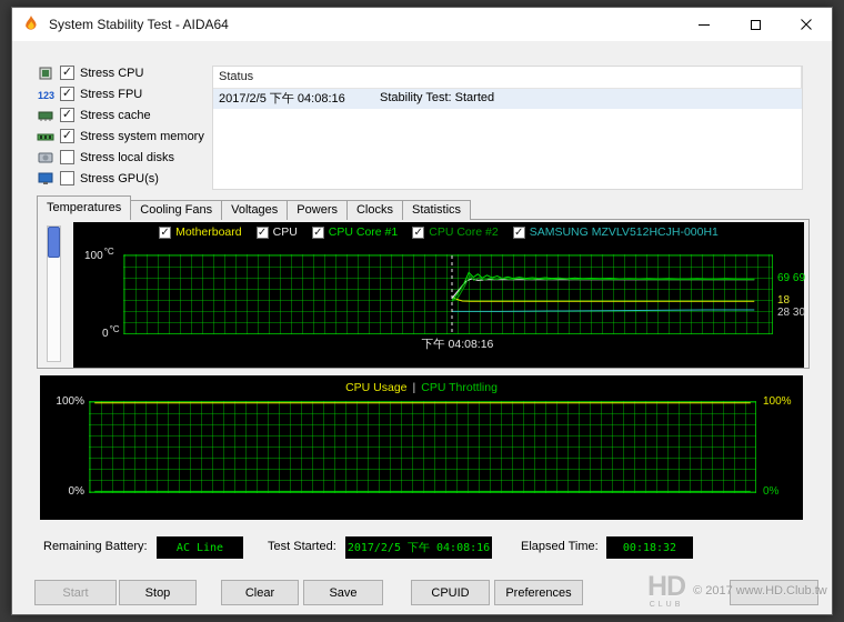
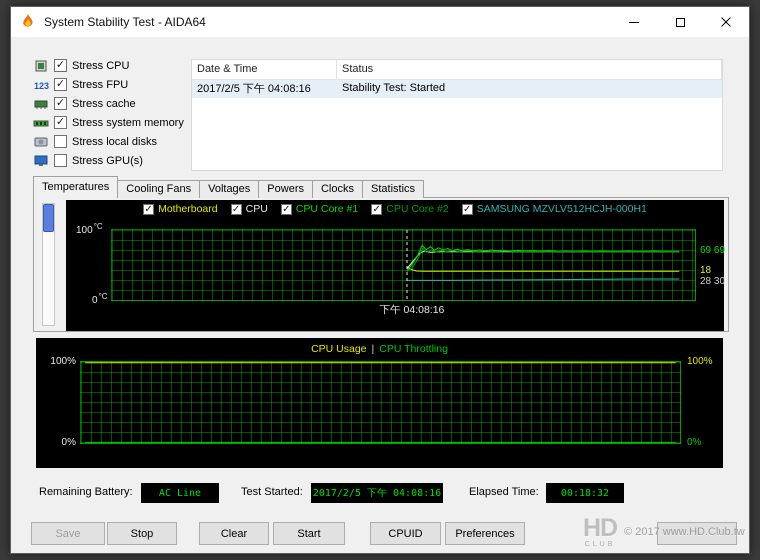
  System Stability Test - AIDA64
  Stress CPU
  123
  Stress FPU
  Stress cache
  Stress system memory
  Stress local disks
  Stress GPU(s)
+ Date & Time
  Status
  2017/2/5 下午 04:08:16
  Stability Test: Started
  Temperatures
  Cooling Fans
  Voltages
  Powers
  Clocks
  Statistics
  Motherboard
  CPU
  CPU Core #1
  CPU Core #2
  SAMSUNG MZVLV512HCJH-000H1
  100°C
  0°C
  下午 04:08:16
  69 69
  18
  28 30
  CPU Usage
  |
  CPU Throttling
  100%
  0%
  100%
  0%
  Remaining Battery:
  AC Line
  Test Started:
  2017/2/5 下午 04:08:16
  Elapsed Time:
  00:18:32
- Start
+ Save
  Stop
  Clear
- Save
+ Start
  CPUID
  Preferences
  HD
  © 2017 www.HD.Club.tw
